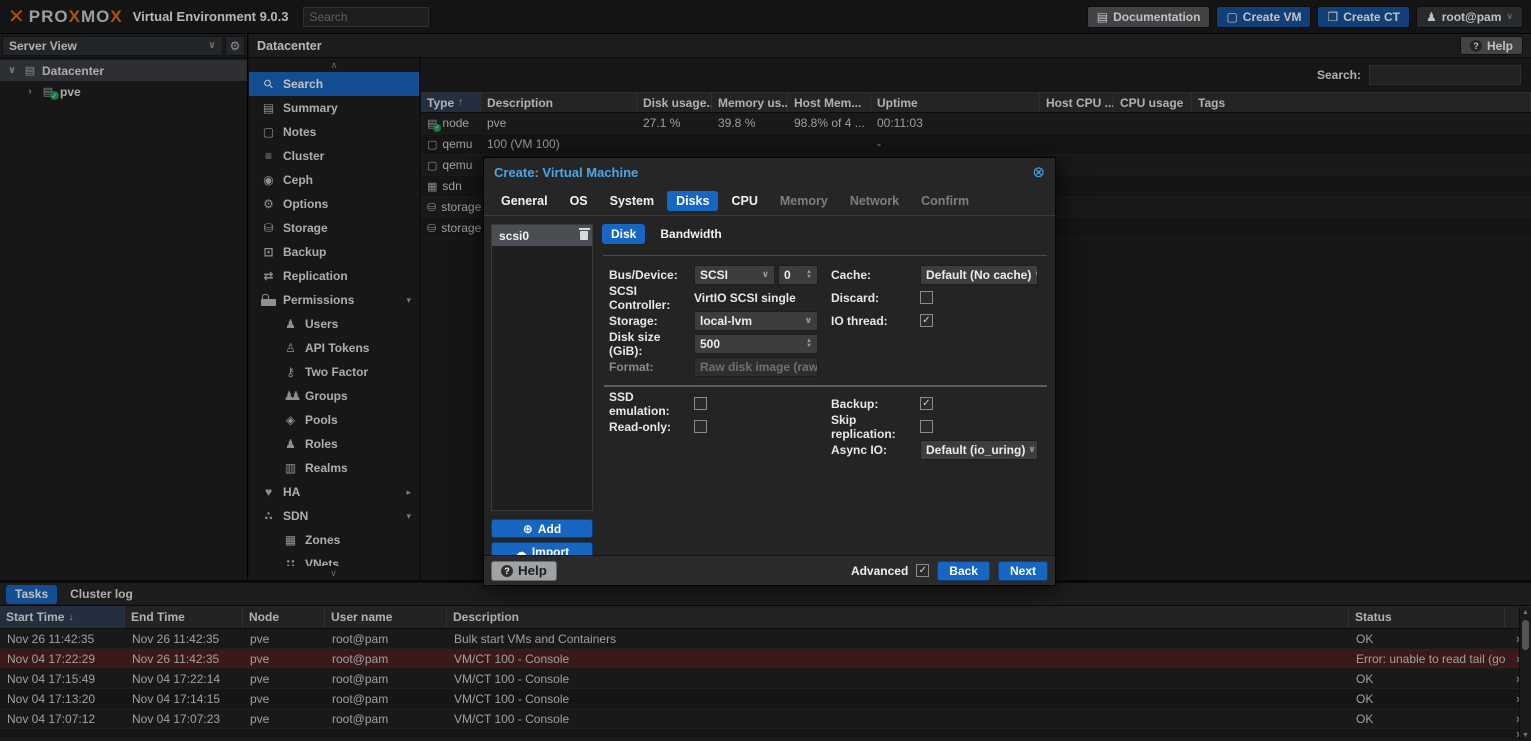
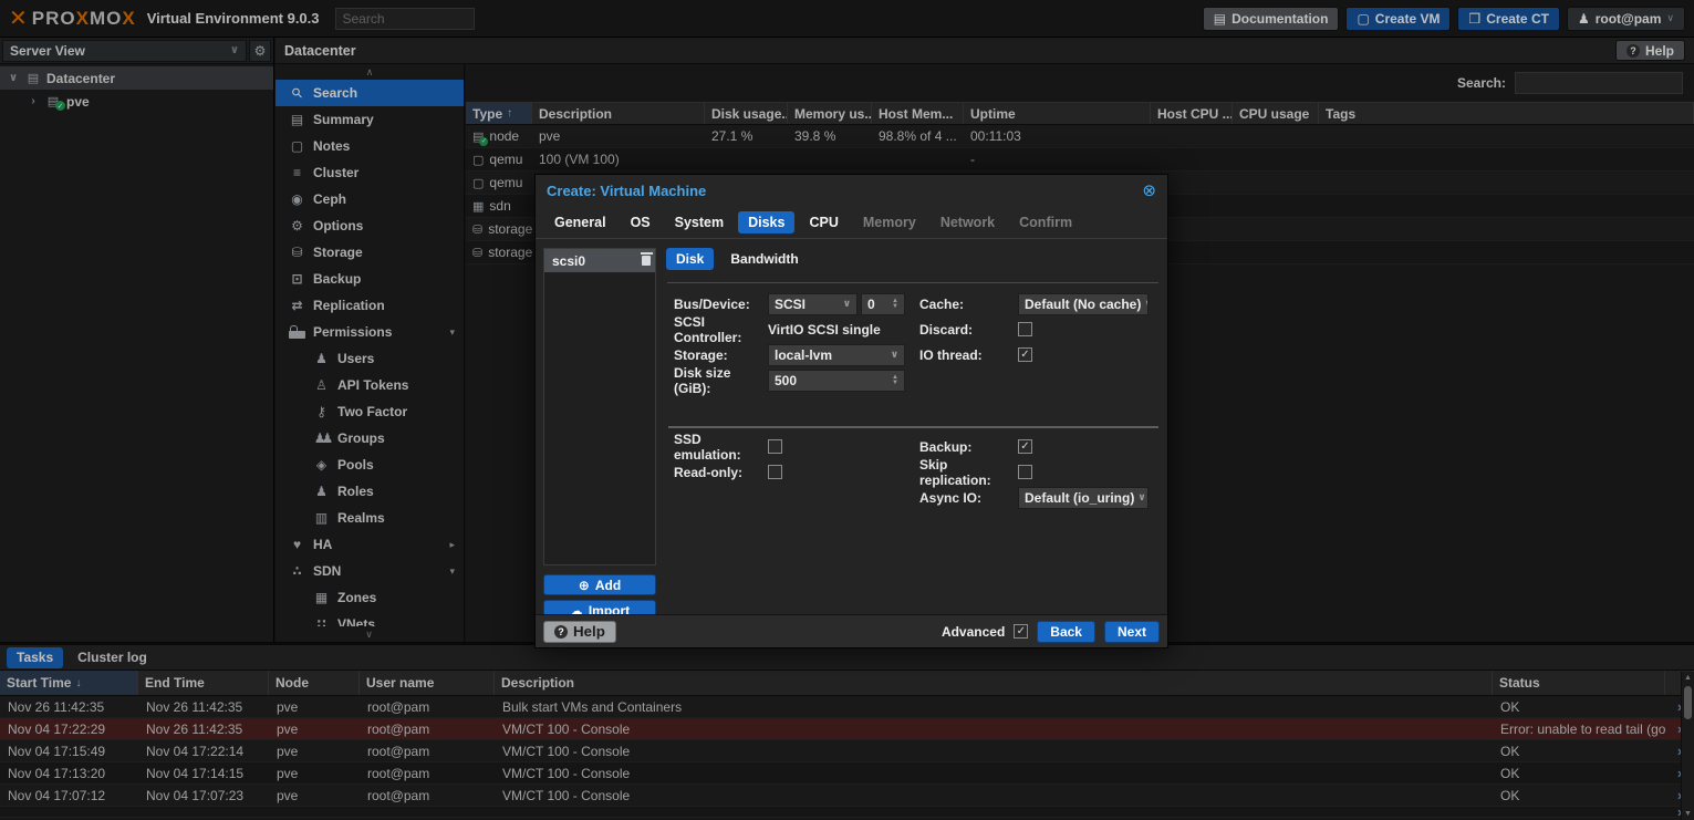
  ✕
  PROXMOX
  Virtual Environment 9.0.3
  Search
  ▤
  Documentation
  ▢
  Create VM
  ❒
  Create CT
  ♟
  root@pam
  ∨
  Server View
  ∨
  ⚙
  Datacenter
  ?
  Help
  ∨
  ▤
  Datacenter
  ›
  ▤
  pve
  ∧
  Search
  ▤
  Summary
  ▢
  Notes
  ≡
  Cluster
  ◉
  Ceph
  ⚙
  Options
  ⛁
  Storage
  ⊡
  Backup
  ⇄
  Replication
  Permissions
  ▾
  ♟
  Users
  ♙
  API Tokens
  ⚷
  Two Factor
  ♟♟
  Groups
  ◈
  Pools
  ♟
  Roles
  ▥
  Realms
  ♥
  HA
  ▸
  ∴
  SDN
  ▾
  ▦
  Zones
  ∷
  VNets
  ∨
  Search:
  Type
  ↑
  Description
  Disk usage.
  Memory us..
  Host Mem...
  Uptime
  Host CPU ..
  CPU usage
  Tags
  ▤
  node
  pve
  27.1 %
  39.8 %
  98.8% of 4 ...
  00:11:03
  ▢
  qemu
  100 (VM 100)
  -
  ▢
  qemu
  ▦
  sdn
  ⛁
  storage
  ⛁
  storage
  Tasks
  Cluster log
  Start Time
  ↓
  End Time
  Node
  User name
  Description
  Status
  Nov 26 11:42:35
  Nov 26 11:42:35
  pve
  root@pam
  Bulk start VMs and Containers
  OK
  ›
  Nov 04 17:22:29
  Nov 26 11:42:35
  pve
  root@pam
  VM/CT 100 - Console
  Error: unable to read tail (go
  ›
  Nov 04 17:15:49
  Nov 04 17:22:14
  pve
  root@pam
  VM/CT 100 - Console
  OK
  ›
  Nov 04 17:13:20
  Nov 04 17:14:15
  pve
  root@pam
  VM/CT 100 - Console
  OK
  ›
  Nov 04 17:07:12
  Nov 04 17:07:23
  pve
  root@pam
  VM/CT 100 - Console
  OK
  ›
  ›
  Create: Virtual Machine
  ⊗
  General
  OS
  System
  Disks
  CPU
  Memory
  Network
  Confirm
  scsi0
  ⊕
  Add
  ☁
  Import
  Disk
  Bandwidth
  Bus/Device:
  SCSI
  ∨
  0
  SCSI Controller:
  VirtIO SCSI single
  Storage:
  local-lvm
  ∨
  Disk size (GiB):
  500
- Format:
- Raw disk image (raw
  Cache:
  Default (No cache)
  Discard:
  IO thread:
  SSD emulation:
  Read-only:
  Backup:
  Skip replication:
  Async IO:
  Default (io_uring)
  ∨
  ?
  Help
  Advanced
  Back
  Next
